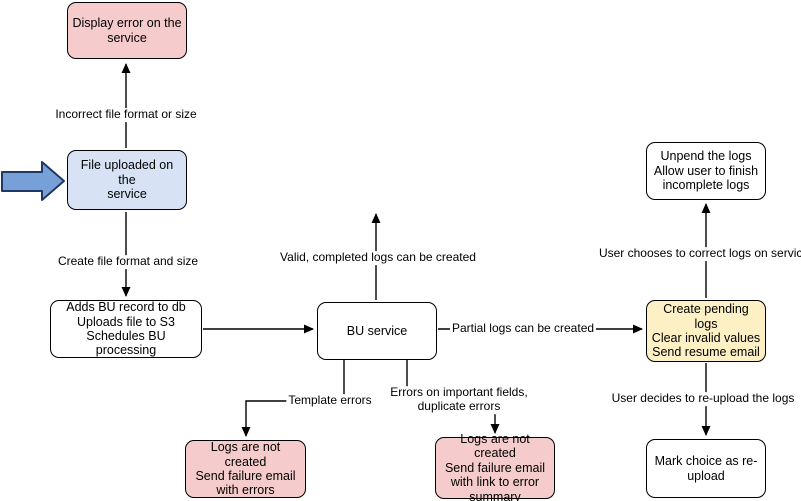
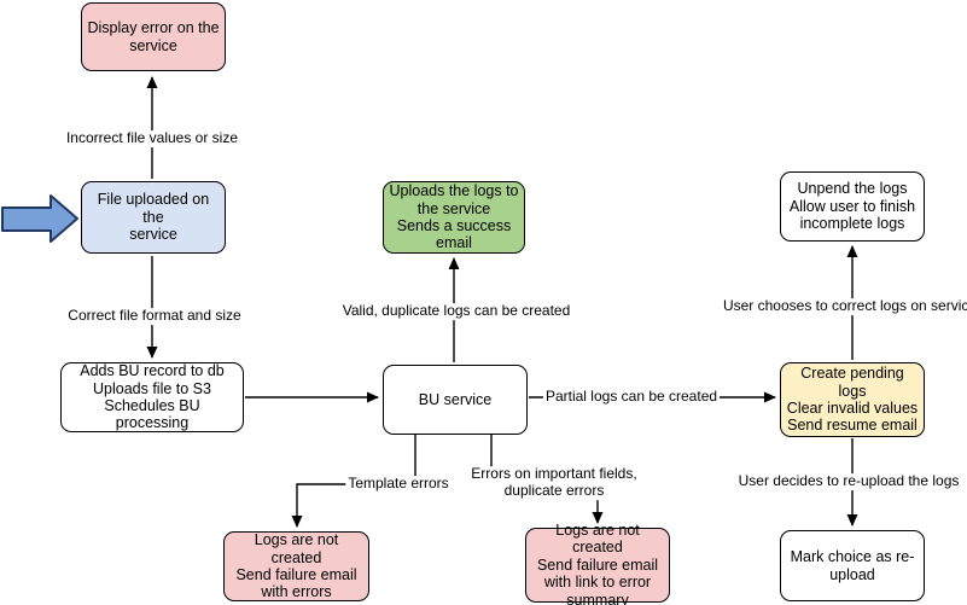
  Display error on the
  service
  File uploaded on the
  service
  Adds BU record to db
  Uploads file to S3
  Schedules BU processing
  BU service
+ Uploads the logs to
+ the service
+ Sends a success
+ email
  Unpend the logs
  Allow user to finish
  incomplete logs
  Create pending logs
  Clear invalid values
  Send resume email
  Mark choice as re-
  upload
  Logs are not created
  Send failure email
  with errors
  Logs are not created
  Send failure email
  with link to error
  summary
- Incorrect file format or size
+ Incorrect file values or size
- Create file format and size
+ Correct file format and size
- Valid, completed logs can be created
+ Valid, duplicate logs can be created
  Partial logs can be created
  User chooses to correct logs on servic
  Template errors
  Errors on important fields,
  duplicate errors
  User decides to re-upload the logs
